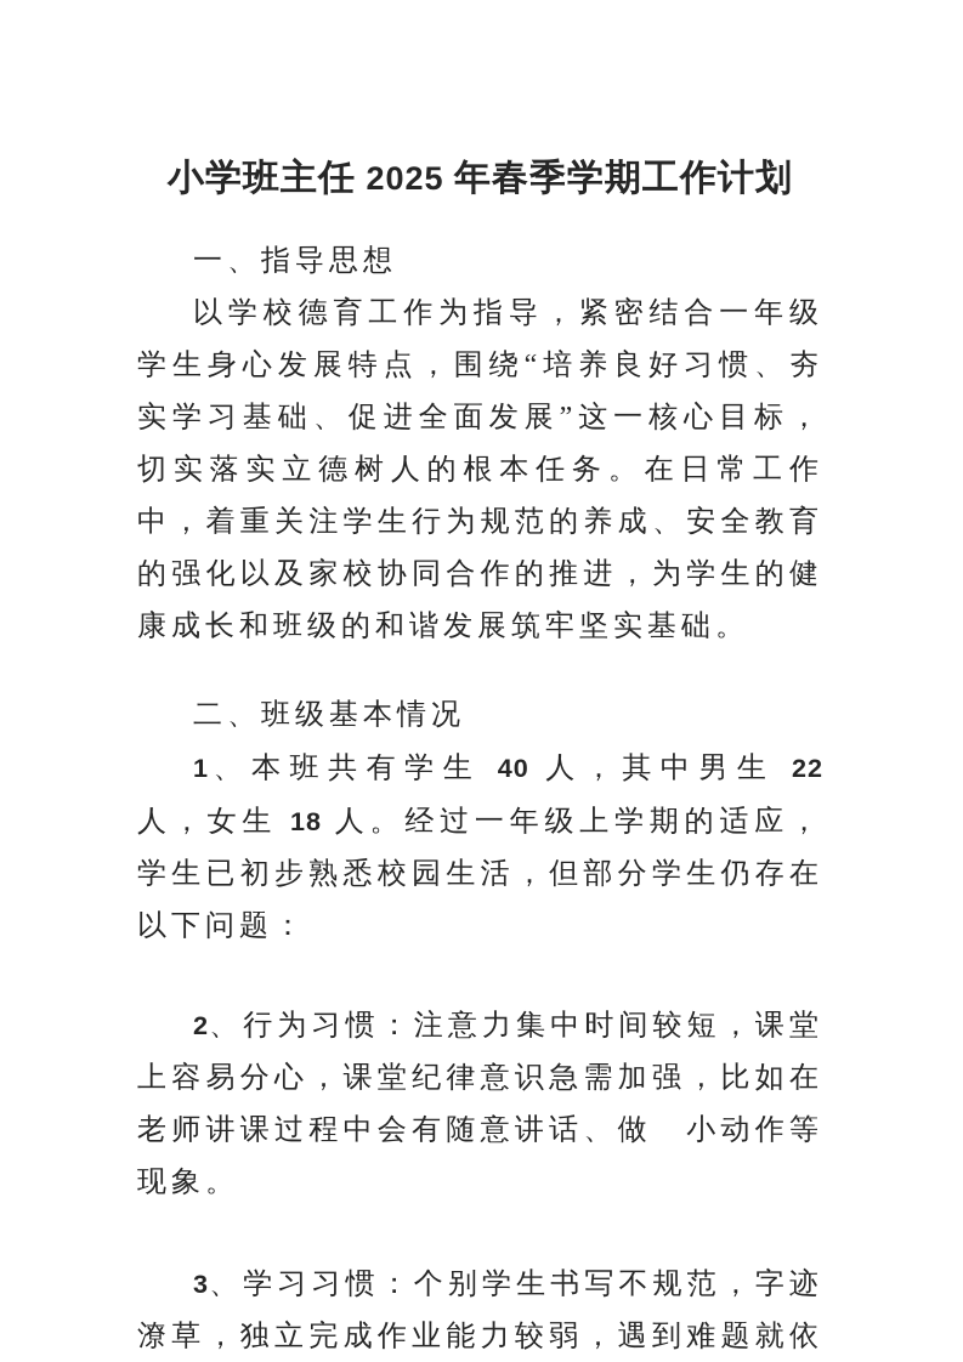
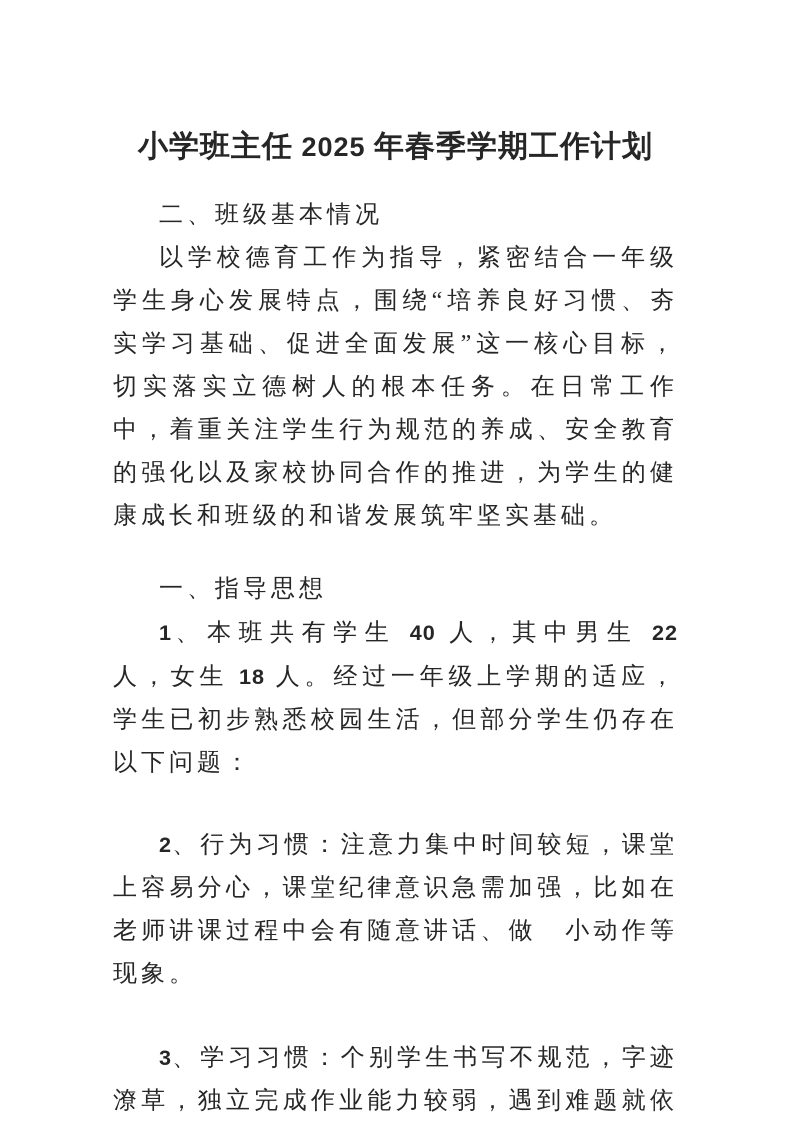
  小学班主任 2025 年春季学期工作计划
- 一、指导思想
+ 二、班级基本情况
  以学校德育工作为指导，紧密结合一年级学生身心发展特点，围绕“培养良好习惯、夯实学习基础、促进全面发展”这一核心目标，切实落实立德树人的根本任务。在日常工作中，着重关注学生行为规范的养成、安全教育的强化以及家校协同合作的推进，为学生的健康成长和班级的和谐发展筑牢坚实基础。
- 二、班级基本情况
+ 一、指导思想
  1、本班共有学生 40 人，其中男生 22 人，女生 18 人。经过一年级上学期的适应，学生已初步熟悉校园生活，但部分学生仍存在以下问题：
  2、行为习惯：注意力集中时间较短，课堂上容易分心，课堂纪律意识急需加强，比如在老师讲课过程中会有随意讲话、做 小动作等现象。
  3、学习习惯：个别学生书写不规范，字迹潦草，独立完成作业能力较弱，遇到难题就依
